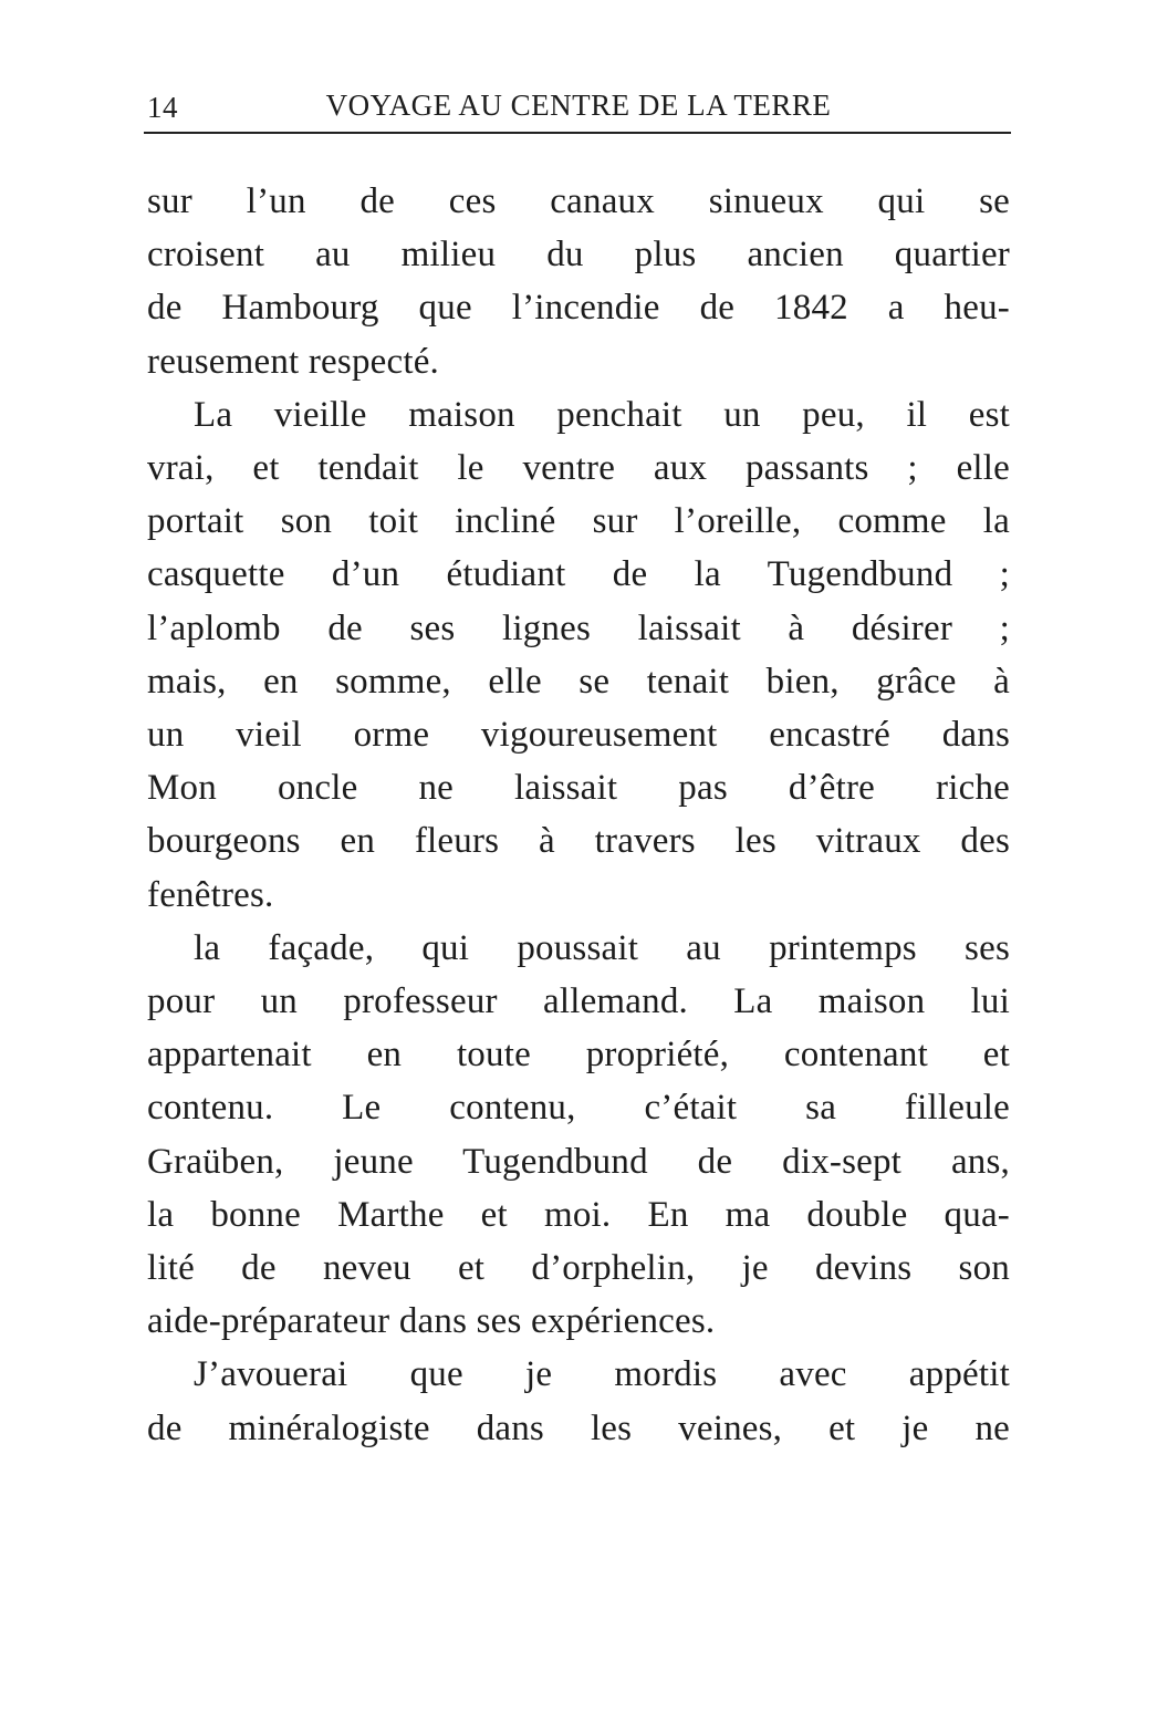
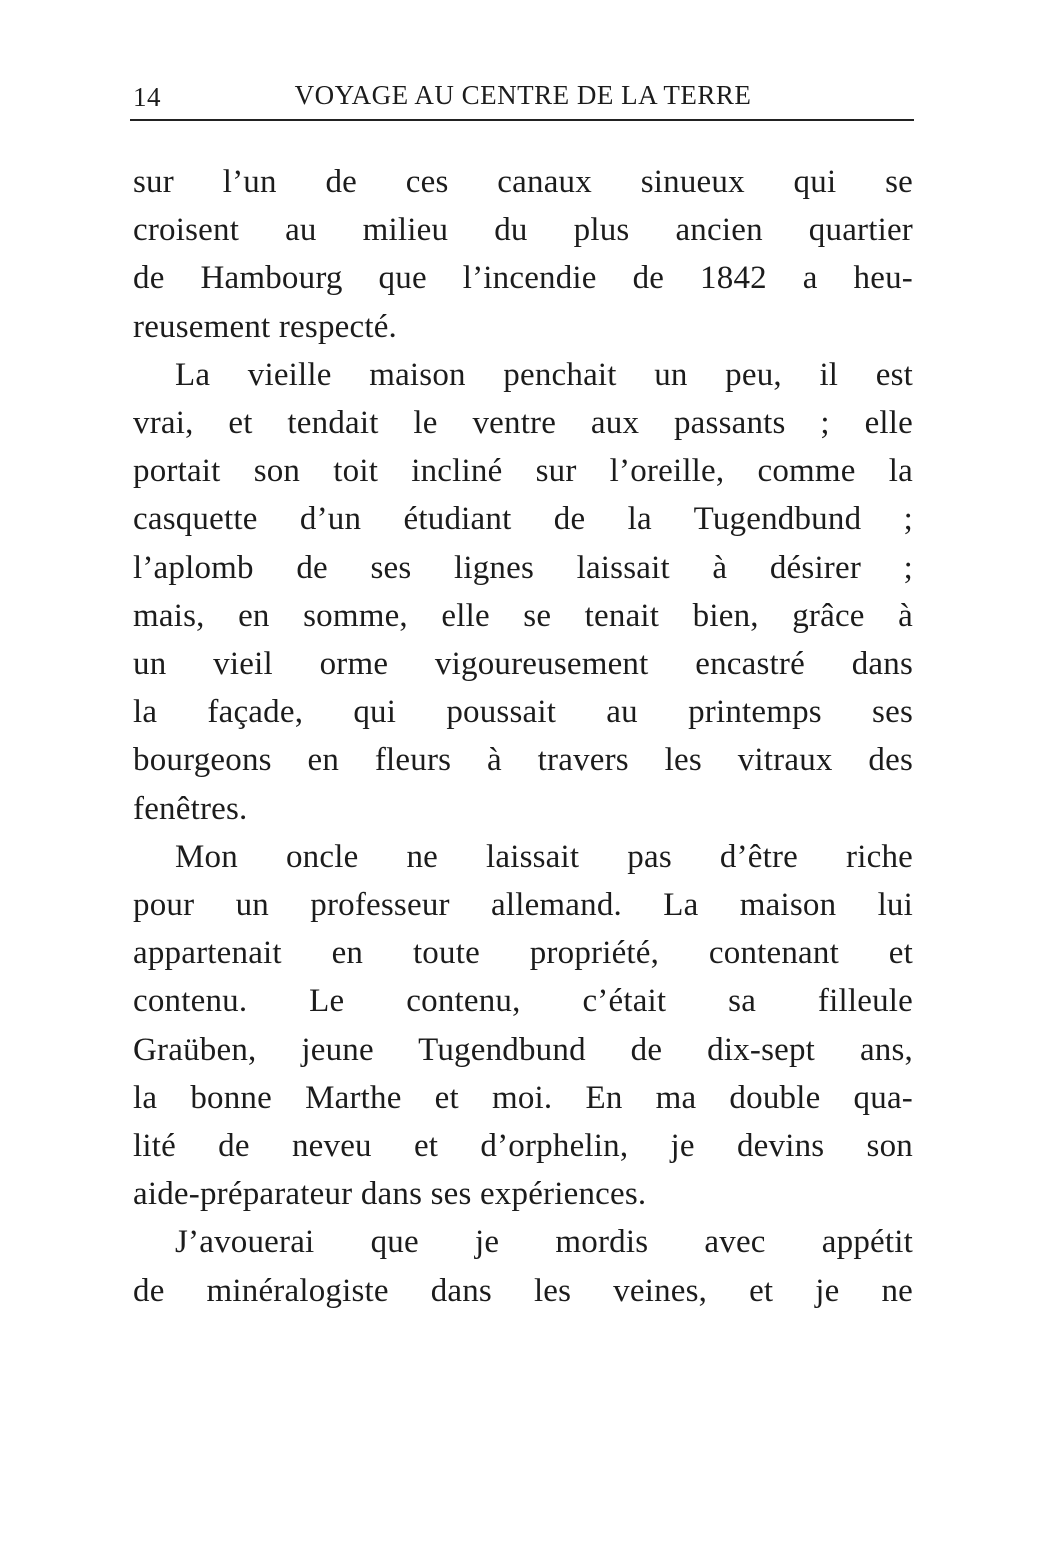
  14
  VOYAGE AU CENTRE DE LA TERRE
  sur l’un de ces canaux sinueux qui se
  croisent au milieu du plus ancien quartier
  de Hambourg que l’incendie de 1842 a heu-
  reusement respecté.
  La vieille maison penchait un peu, il est
  vrai, et tendait le ventre aux passants ; elle
  portait son toit incliné sur l’oreille, comme la
  casquette d’un étudiant de la Tugendbund ;
  l’aplomb de ses lignes laissait à désirer ;
  mais, en somme, elle se tenait bien, grâce à
  un vieil orme vigoureusement encastré dans
- Mon oncle ne laissait pas d’être riche
+ la façade, qui poussait au printemps ses
  bourgeons en fleurs à travers les vitraux des
  fenêtres.
- la façade, qui poussait au printemps ses
+ Mon oncle ne laissait pas d’être riche
  pour un professeur allemand. La maison lui
  appartenait en toute propriété, contenant et
  contenu. Le contenu, c’était sa filleule
  Graüben, jeune Tugendbund de dix-sept ans,
  la bonne Marthe et moi. En ma double qua-
  lité de neveu et d’orphelin, je devins son
  aide-préparateur dans ses expériences.
  J’avouerai que je mordis avec appétit
  de minéralogiste dans les veines, et je ne
